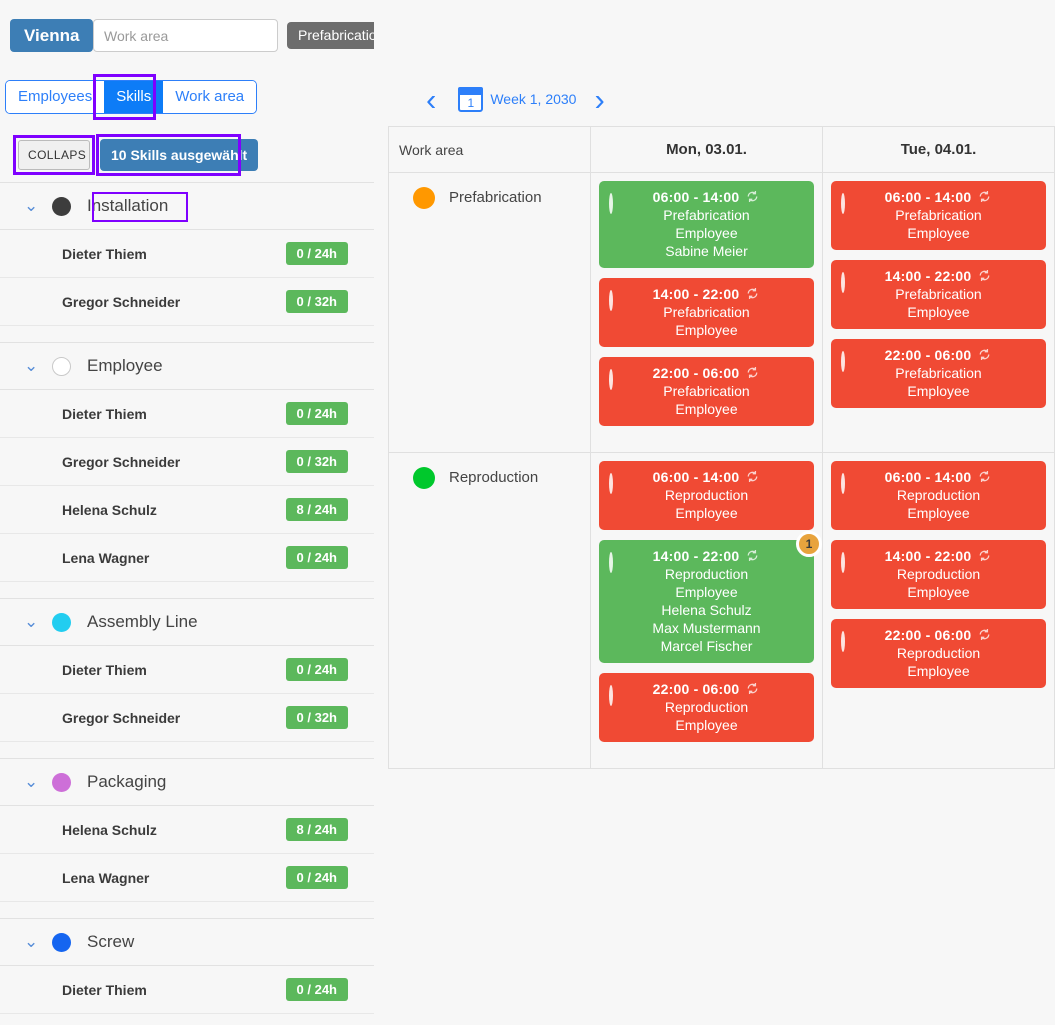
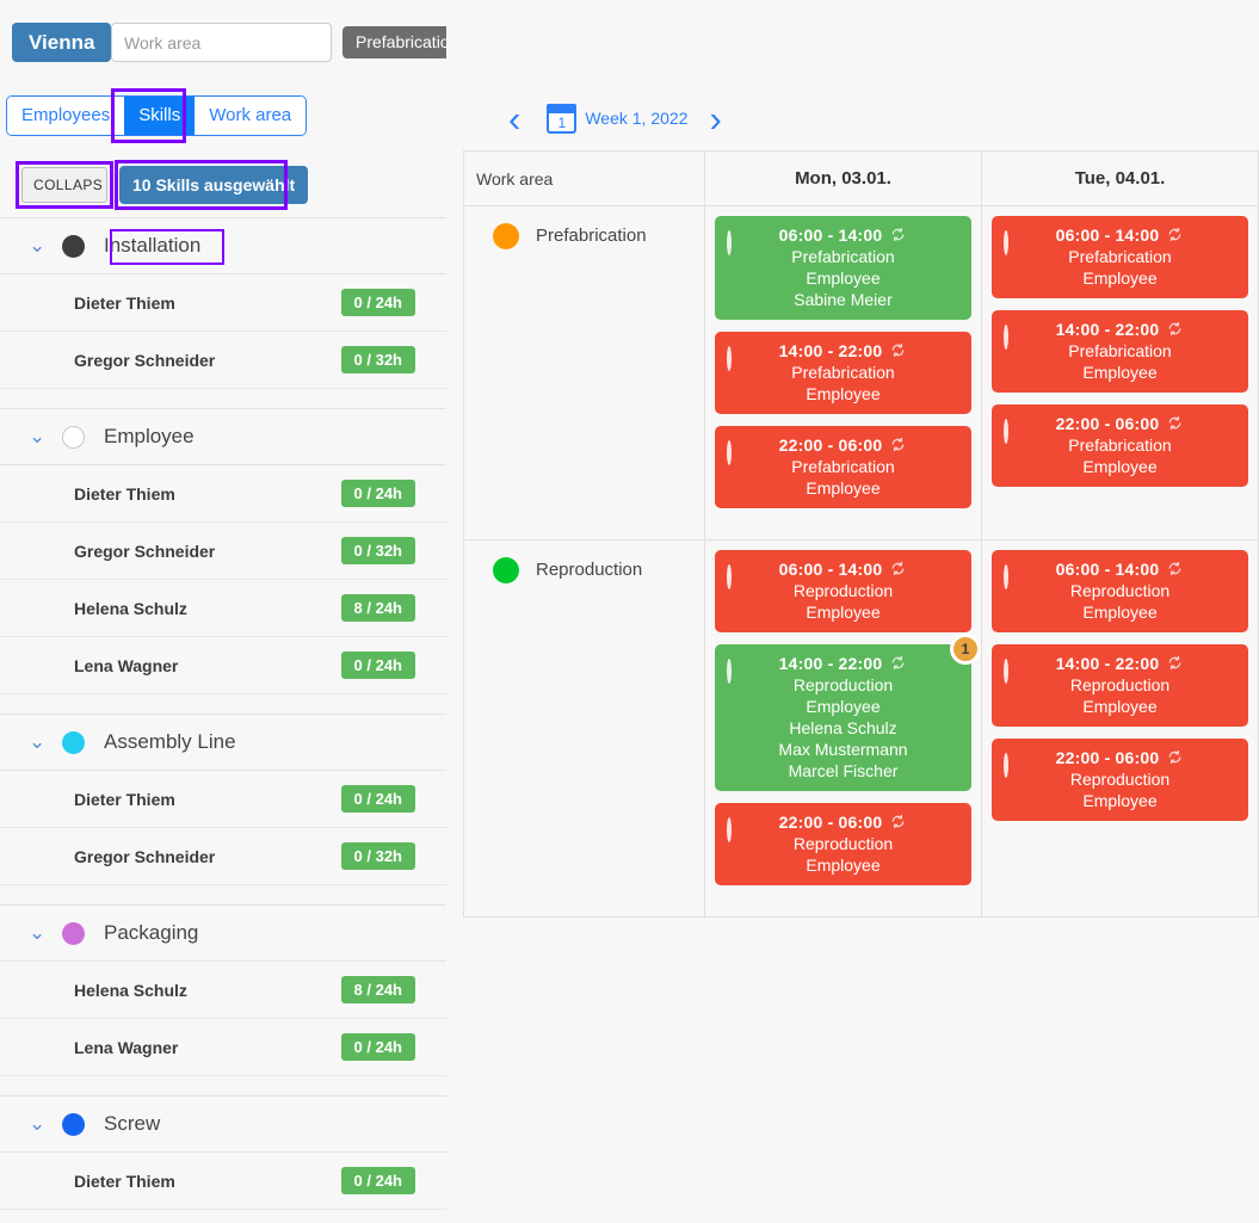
  Vienna
  Work area
  Prefabricatio
  Employees
  Skills
  Work area
  COLLAPS
  10 Skills ausgewählt
  ⌄
  Installation
  Dieter Thiem
  0 / 24h
  Gregor Schneider
  0 / 32h
  ⌄
  Employee
  Dieter Thiem
  0 / 24h
  Gregor Schneider
  0 / 32h
  Helena Schulz
  8 / 24h
  Lena Wagner
  0 / 24h
  ⌄
  Assembly Line
  Dieter Thiem
  0 / 24h
  Gregor Schneider
  0 / 32h
  ⌄
  Packaging
  Helena Schulz
  8 / 24h
  Lena Wagner
  0 / 24h
  ⌄
  Screw
  Dieter Thiem
  0 / 24h
  ‹
  1
- Week 1, 2030
+ Week 1, 2022
  ›
  Work area
  Mon, 03.01.
  Tue, 04.01.
  Prefabrication
  06:00 - 14:00
  Prefabrication
  Employee
  Sabine Meier
  14:00 - 22:00
  Prefabrication
  Employee
  22:00 - 06:00
  Prefabrication
  Employee
  06:00 - 14:00
  Prefabrication
  Employee
  14:00 - 22:00
  Prefabrication
  Employee
  22:00 - 06:00
  Prefabrication
  Employee
  Reproduction
  06:00 - 14:00
  Reproduction
  Employee
  14:00 - 22:00
  Reproduction
  Employee
  Helena Schulz
  Max Mustermann
  Marcel Fischer
  1
  22:00 - 06:00
  Reproduction
  Employee
  06:00 - 14:00
  Reproduction
  Employee
  14:00 - 22:00
  Reproduction
  Employee
  22:00 - 06:00
  Reproduction
  Employee
